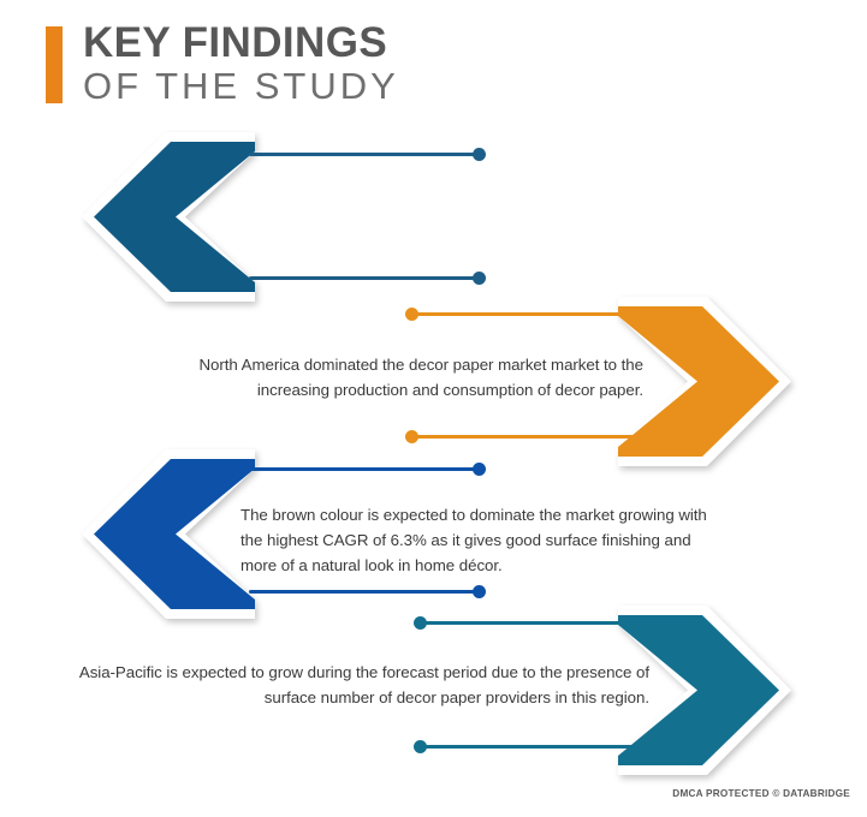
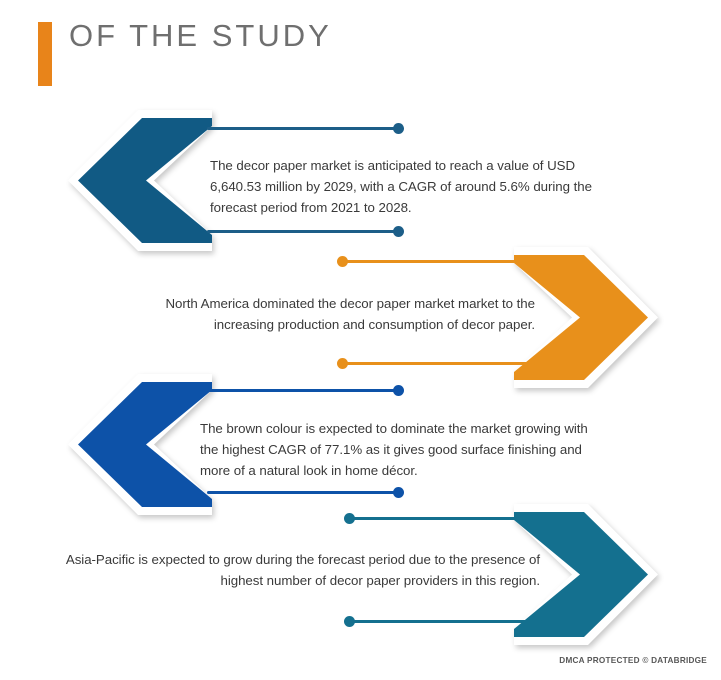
- KEY FINDINGS
  OF THE STUDY
+ The decor paper market is anticipated to reach a value of USD 6,640.53 million by 2029, with a CAGR of around 5.6% during the forecast period from 2021 to 2028.
  North America dominated the decor paper market market to the increasing production and consumption of decor paper.
- The brown colour is expected to dominate the market growing with the highest CAGR of 6.3% as it gives good surface finishing and more of a natural look in home décor.
+ The brown colour is expected to dominate the market growing with the highest CAGR of 77.1% as it gives good surface finishing and more of a natural look in home décor.
- Asia-Pacific is expected to grow during the forecast period due to the presence of surface number of decor paper providers in this region.
+ Asia-Pacific is expected to grow during the forecast period due to the presence of highest number of decor paper providers in this region.
  DMCA PROTECTED © DATABRIDGE
